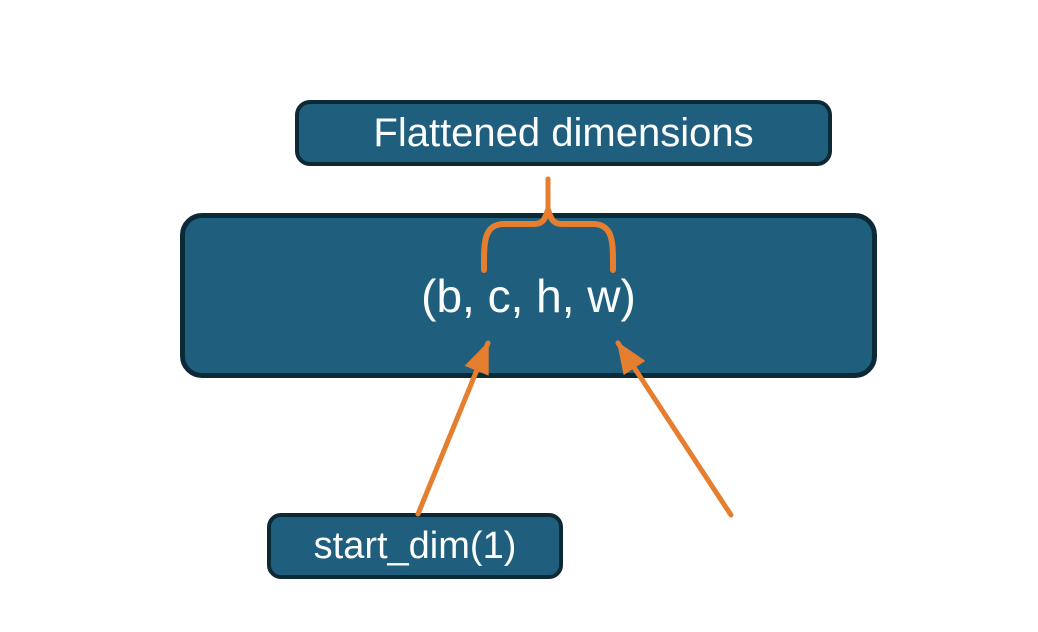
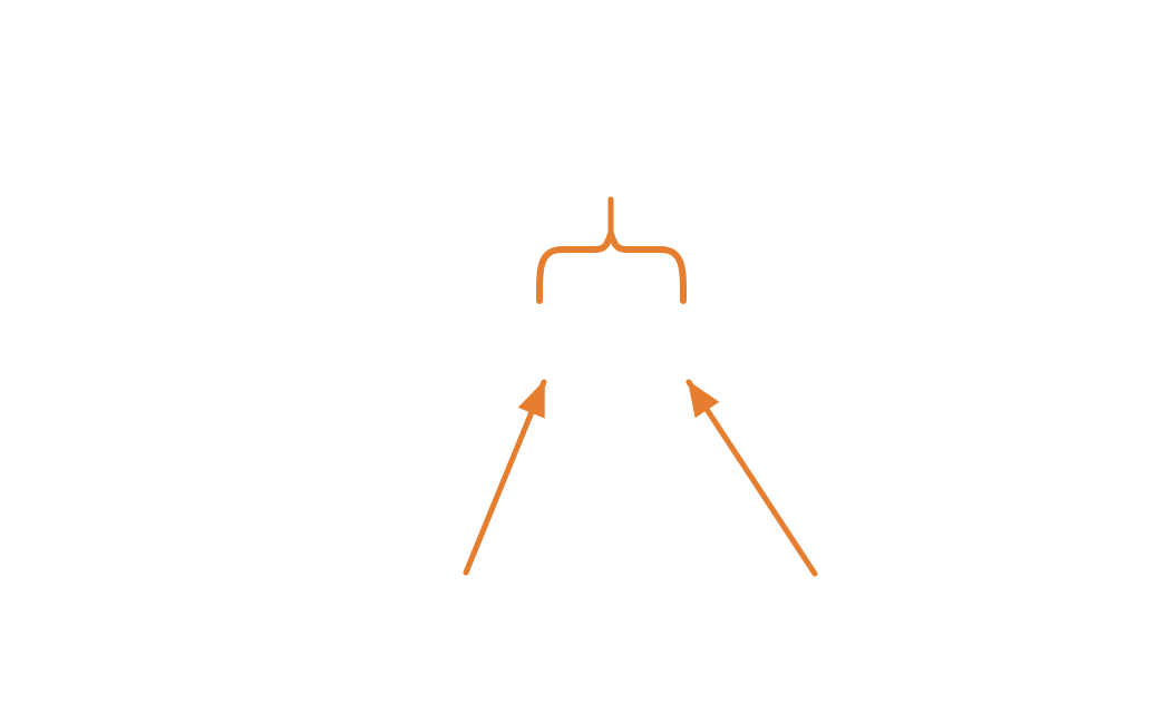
- Flattened dimensions
- (b, c, h, w)
- start_dim(1)
